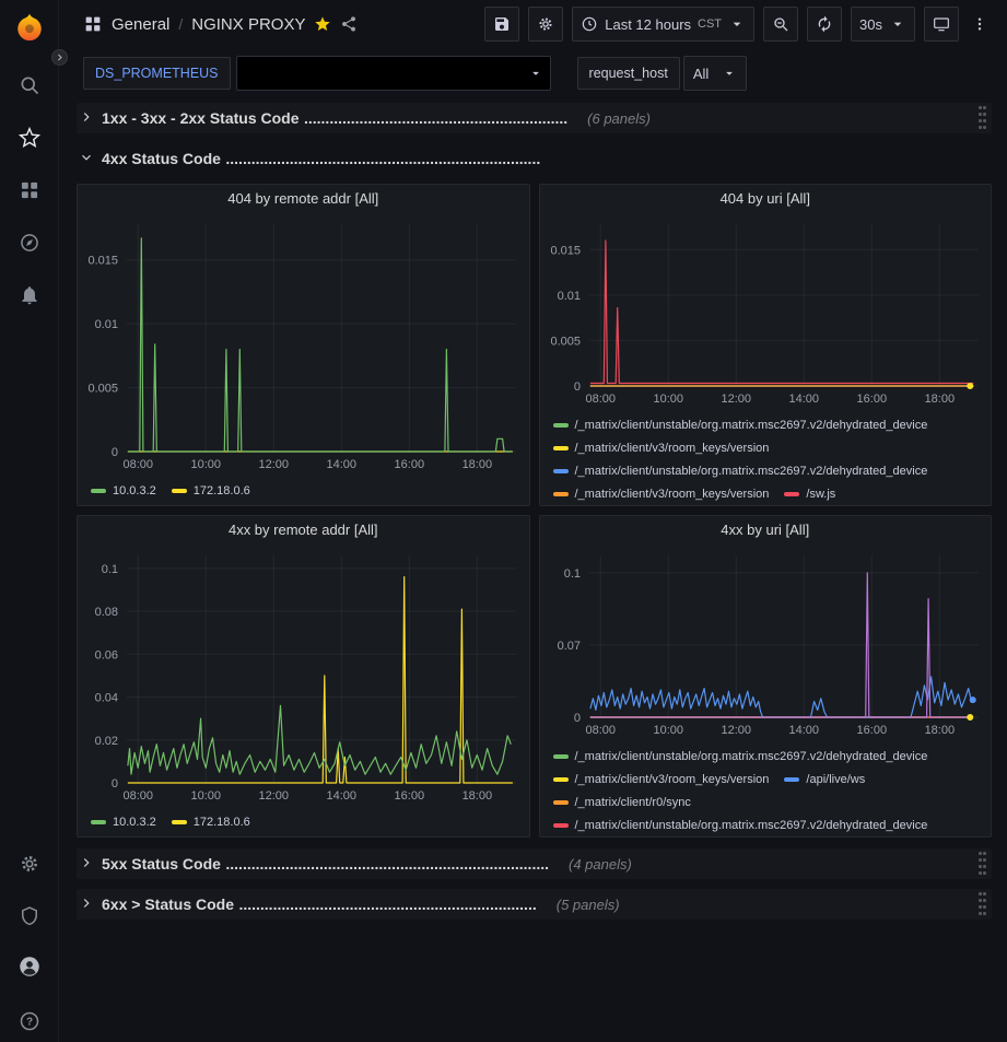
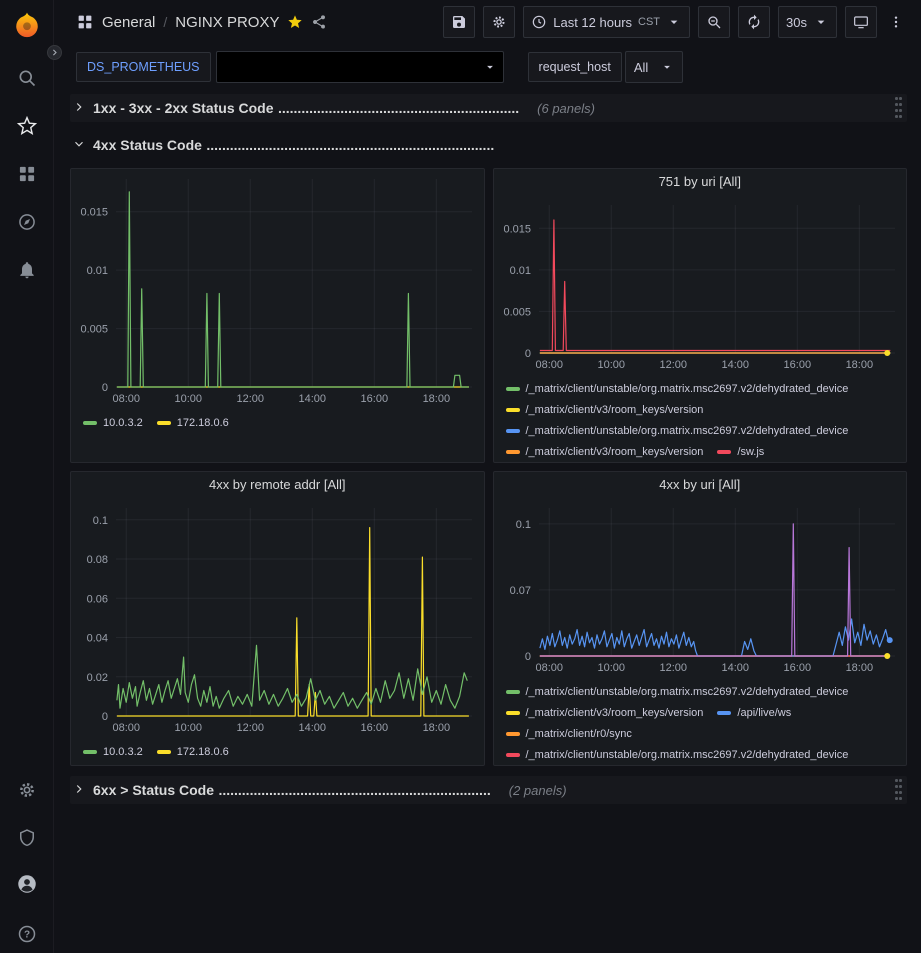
  ?
  General
  /
  NGINX PROXY
  Last 12 hours
  CST
  30s
  DS_PROMETHEUS
  request_host
  All
  1xx - 3xx - 2xx Status Code
  ..............................................................
  (6 panels)
  4xx Status Code
  ..........................................................................
- 404 by remote addr [All]
  08:00
  10:00
  12:00
  14:00
  16:00
  18:00
  0
  0.005
  0.01
  0.015
  10.0.3.2
  172.18.0.6
- 404 by uri [All]
+ 751 by uri [All]
  08:00
  10:00
  12:00
  14:00
  16:00
  18:00
  0
  0.005
  0.01
  0.015
  /_matrix/client/unstable/org.matrix.msc2697.v2/dehydrated_device
  /_matrix/client/v3/room_keys/version
  /_matrix/client/unstable/org.matrix.msc2697.v2/dehydrated_device
  /_matrix/client/v3/room_keys/version
  /sw.js
  4xx by remote addr [All]
  08:00
  10:00
  12:00
  14:00
  16:00
  18:00
  0
  0.02
  0.04
  0.06
  0.08
  0.1
  10.0.3.2
  172.18.0.6
  4xx by uri [All]
  08:00
  10:00
  12:00
  14:00
  16:00
  18:00
  0
  0.07
  0.1
  /_matrix/client/unstable/org.matrix.msc2697.v2/dehydrated_device
  /_matrix/client/v3/room_keys/version
  /api/live/ws
  /_matrix/client/r0/sync
  /_matrix/client/unstable/org.matrix.msc2697.v2/dehydrated_device
- 5xx Status Code
- ............................................................................
- (4 panels)
  6xx > Status Code
  ......................................................................
- (5 panels)
+ (2 panels)
